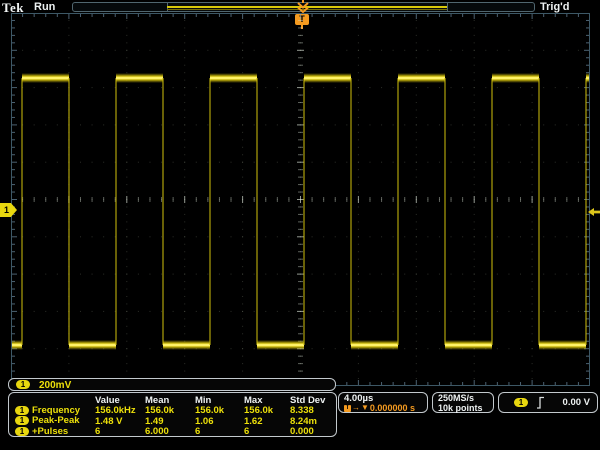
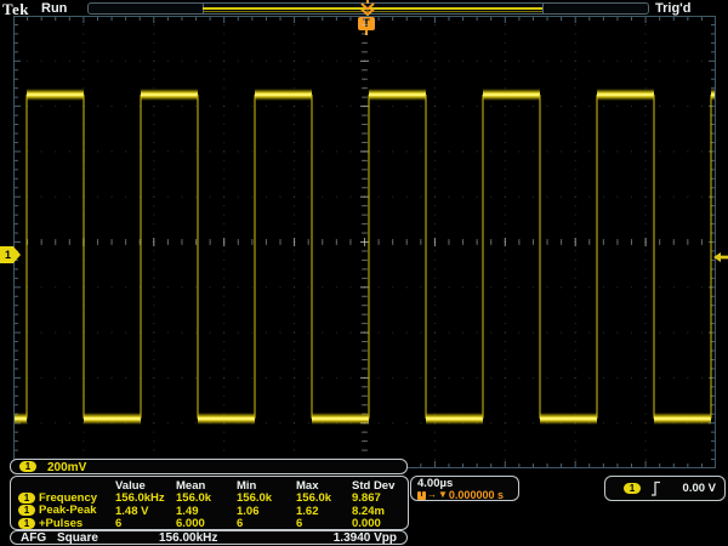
  Tek
  Run
  Trig'd
  T
  1
  1
  200mV
  Value
  Mean
  Min
  Max
  Std Dev
  1
  Frequency
  156.0kHz
  156.0k
  156.0k
  156.0k
- 8.338
+ 9.867
  1
  Peak-Peak
  1.48 V
  1.49
  1.06
  1.62
  8.24m
  1
  +Pulses
  6
  6.000
  6
  6
  0.000
+ AFG
+ Square
+ 156.00kHz
+ 1.3940 Vpp
  4.00µs
  →
  ▼
  0.000000 s
- 250MS/s
- 10k points
  1
  0.00 V
